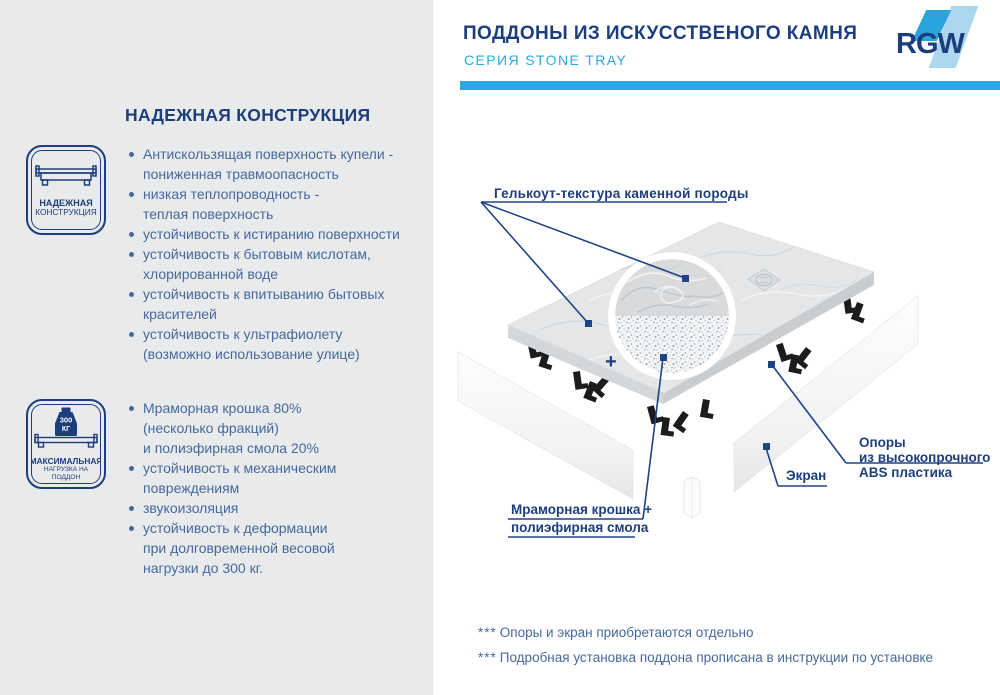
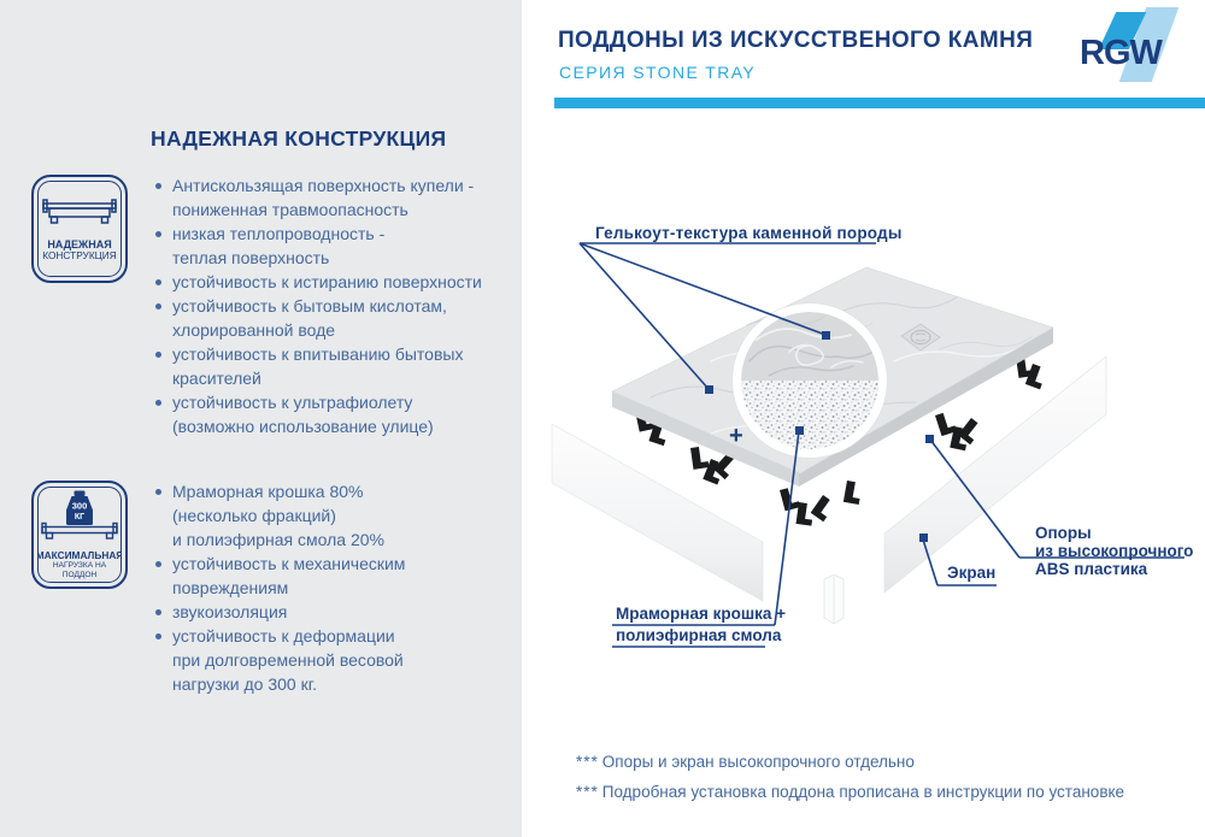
  ПОДДОНЫ ИЗ ИСКУССТВЕНОГО КАМНЯ
  СЕРИЯ STONE TRAY
  RGW
  НАДЕЖНАЯ КОНСТРУКЦИЯ
  НАДЕЖНАЯ
  КОНСТРУКЦИЯ
  Антискользящая поверхность купели -
  пониженная травмоопасность
  низкая теплопроводность -
  теплая поверхность
  устойчивость к истиранию поверхности
  устойчивость к бытовым кислотам,
  хлорированной воде
  устойчивость к впитыванию бытовых
  красителей
  устойчивость к ультрафиолету
  (возможно использование улице)
  300
  МАКСИМАЛЬНАЯ
  Мраморная крошка 80%
  (несколько фракций)
  и полиэфирная смола 20%
  устойчивость к механическим
  повреждениям
  звукоизоляция
  устойчивость к деформации
  при долговременной весовой
  нагрузки до 300 кг.
  Гелькоут-текстура каменной породы
  Мраморная крошка +
  полиэфирная смола
  Экран
  Опоры
  из высокопрочного
  ABS пластика
  +
- *** Опоры и экран приобретаются отдельно
+ *** Опоры и экран высокопрочного отдельно
  *** Подробная установка поддона прописана в инструкции по установке
